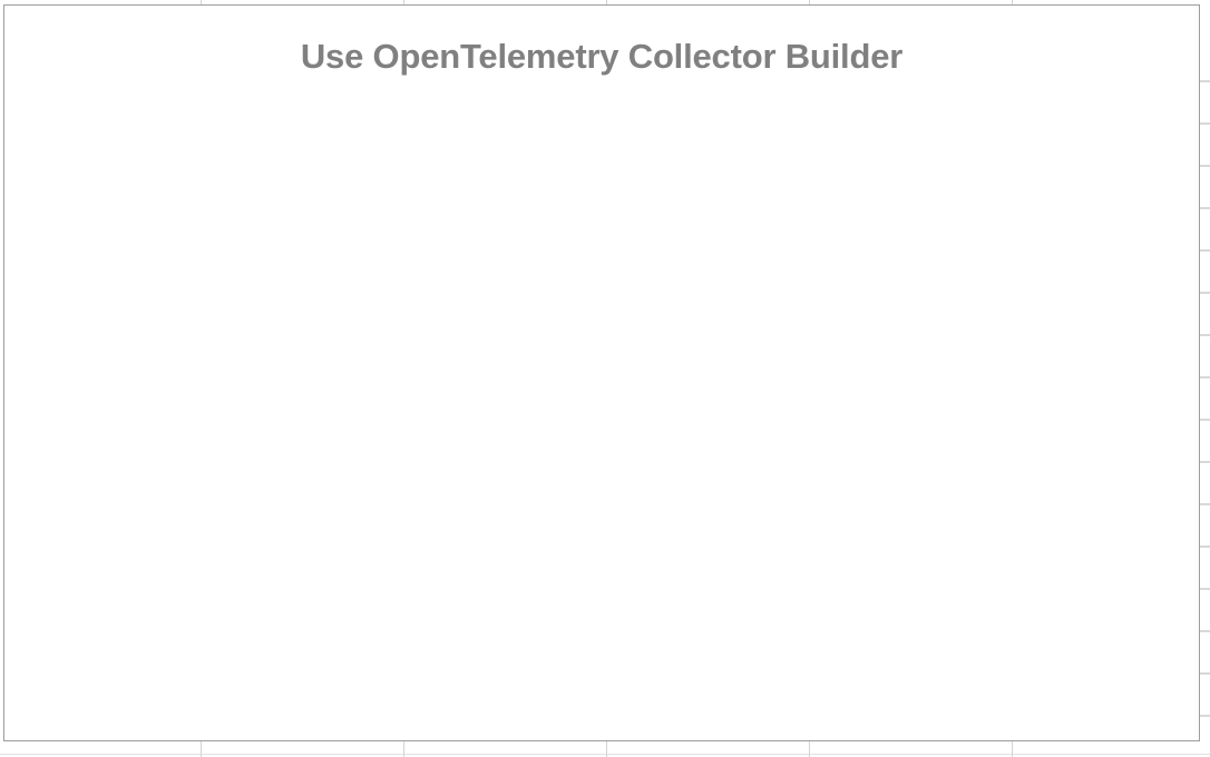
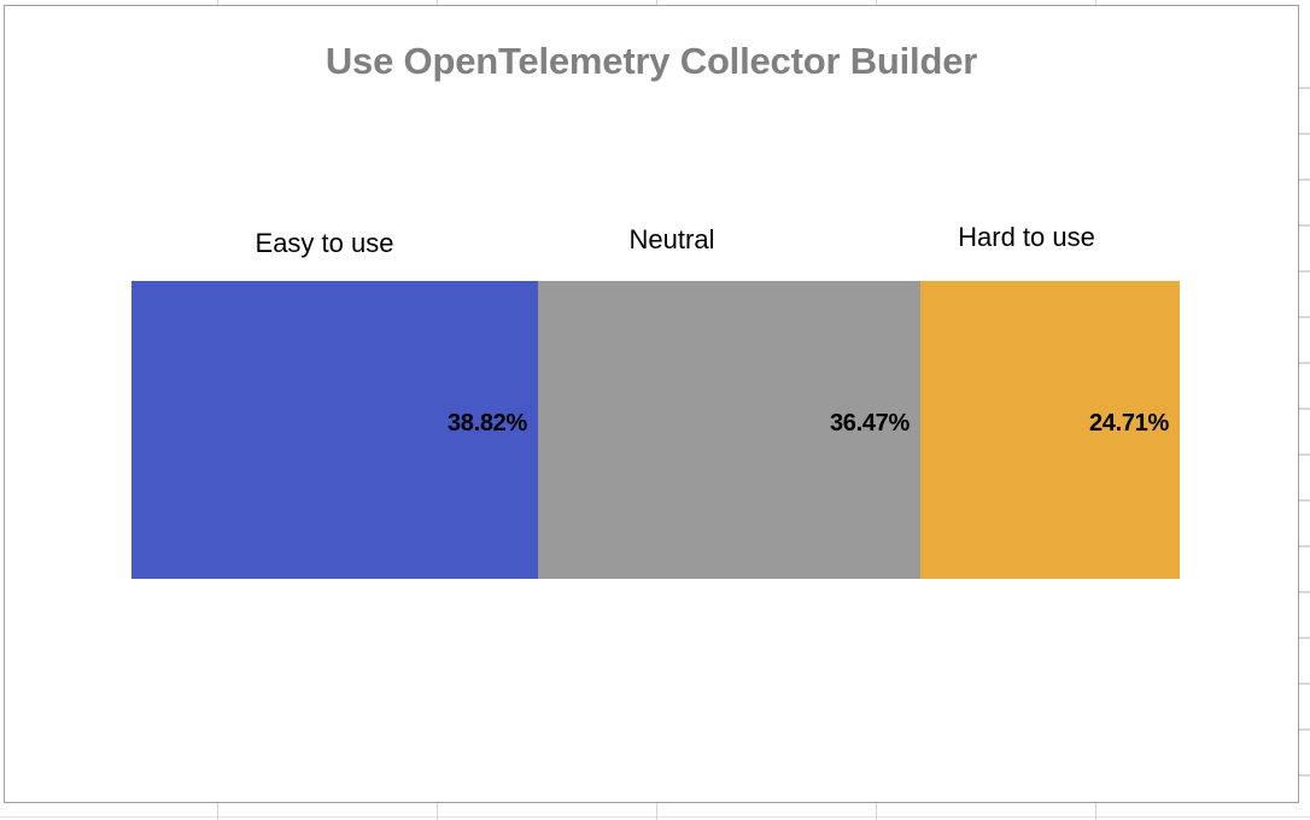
  Use OpenTelemetry Collector Builder
+ Easy to use
+ Neutral
+ Hard to use
+ 38.82%
+ 36.47%
+ 24.71%
